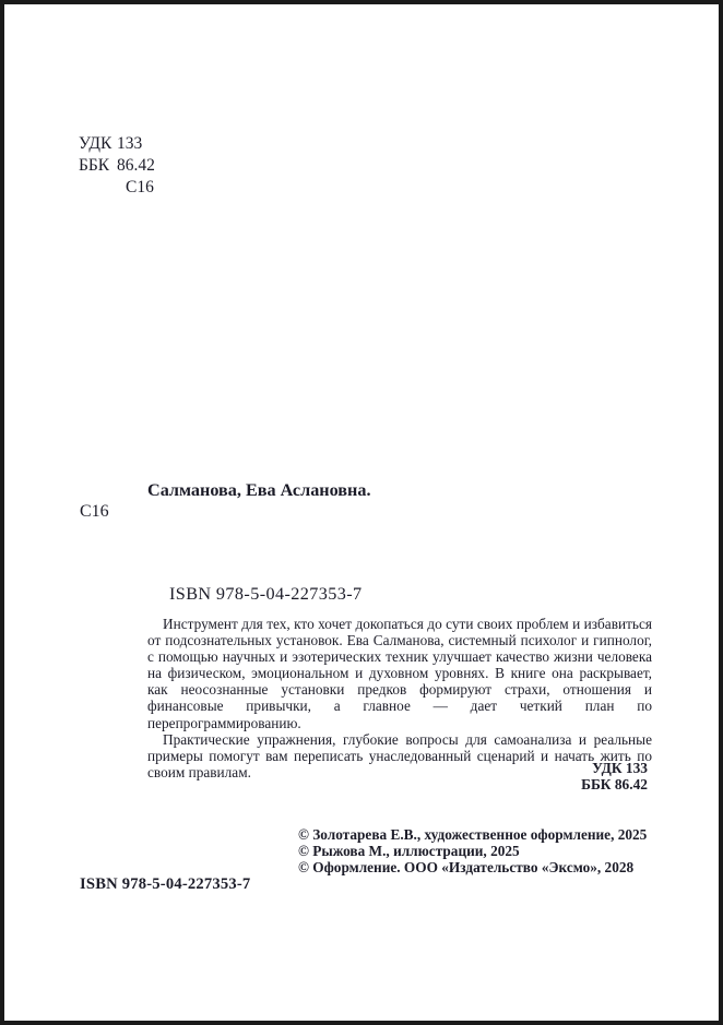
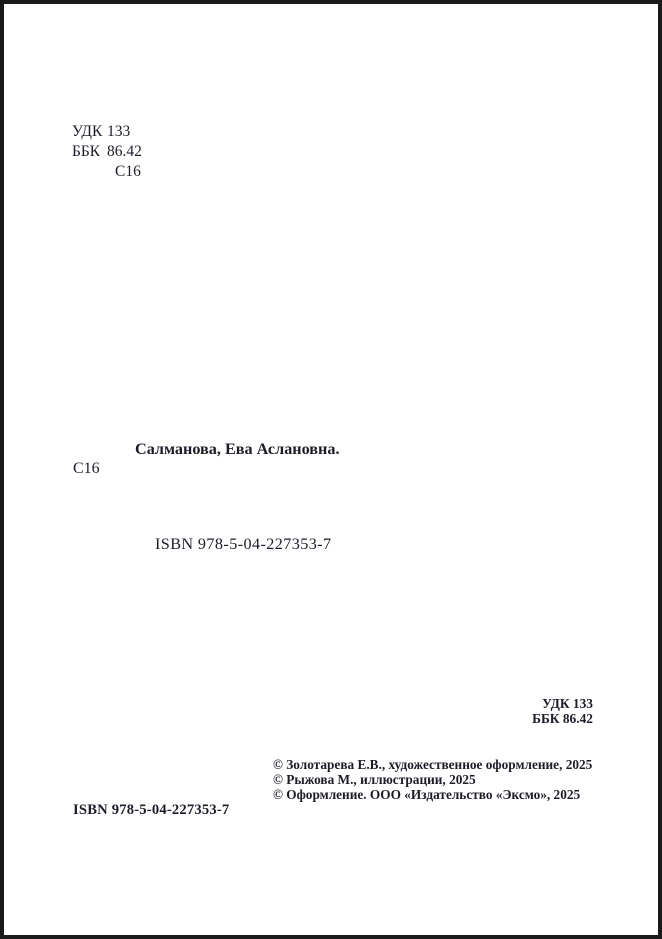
  УДК 133
  ББК 86.42
  С16
  С16
  Салманова, Ева Аслановна.
  ISBN 978-5-04-227353-7
- Инструмент для тех, кто хочет докопаться до сути своих проблем и избавиться от подсознательных установок. Ева Салманова, системный психолог и гипнолог, с помощью научных и эзотерических техник улучшает качество жизни человека на физическом, эмоциональном и духовном уровнях. В книге она раскрывает, как неосознанные установки предков формируют страхи, отношения и финансовые привычки, а главное — дает четкий план по перепрограммированию.
- Практические упражнения, глубокие вопросы для самоанализа и реальные примеры помогут вам переписать унаследованный сценарий и начать жить по своим правилам.
  УДК 133
  ББК 86.42
  © Золотарева Е.В., художественное оформление, 2025
  © Рыжова М., иллюстрации, 2025
- © Оформление. ООО «Издательство «Эксмо», 2028
+ © Оформление. ООО «Издательство «Эксмо», 2025
  ISBN 978-5-04-227353-7
